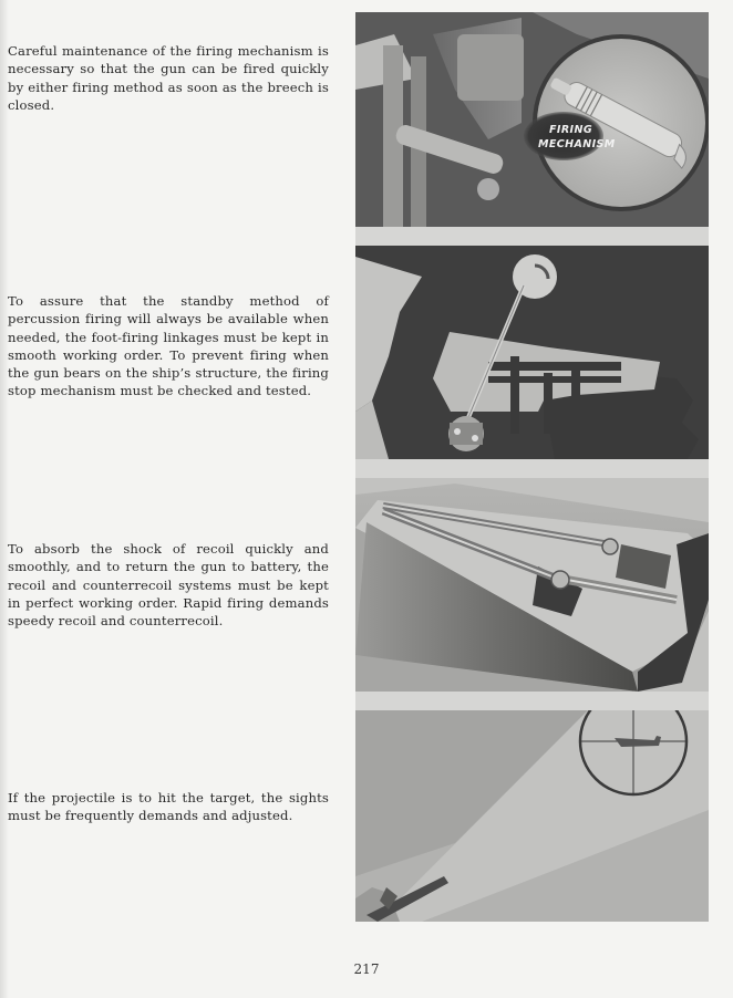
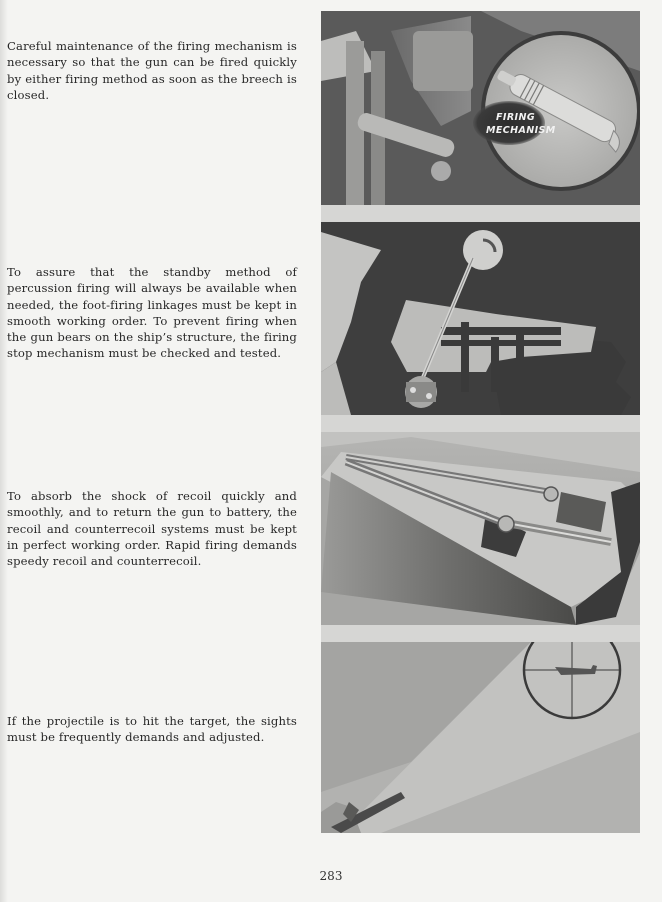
  Careful maintenance of the firing mechanism is necessary so that the gun can be fired quickly by either firing method as soon as the breech is closed.
  To assure that the standby method of percussion firing will always be available when needed, the foot-firing linkages must be kept in smooth working order. To prevent firing when the gun bears on the ship’s structure, the firing stop mechanism must be checked and tested.
  To absorb the shock of recoil quickly and smoothly, and to return the gun to battery, the recoil and counterrecoil systems must be kept in perfect working order. Rapid firing demands speedy recoil and counterrecoil.
  If the projectile is to hit the target, the sights must be frequently demands and adjusted.
  FIRING
  MECHANISM
- 217
+ 283
